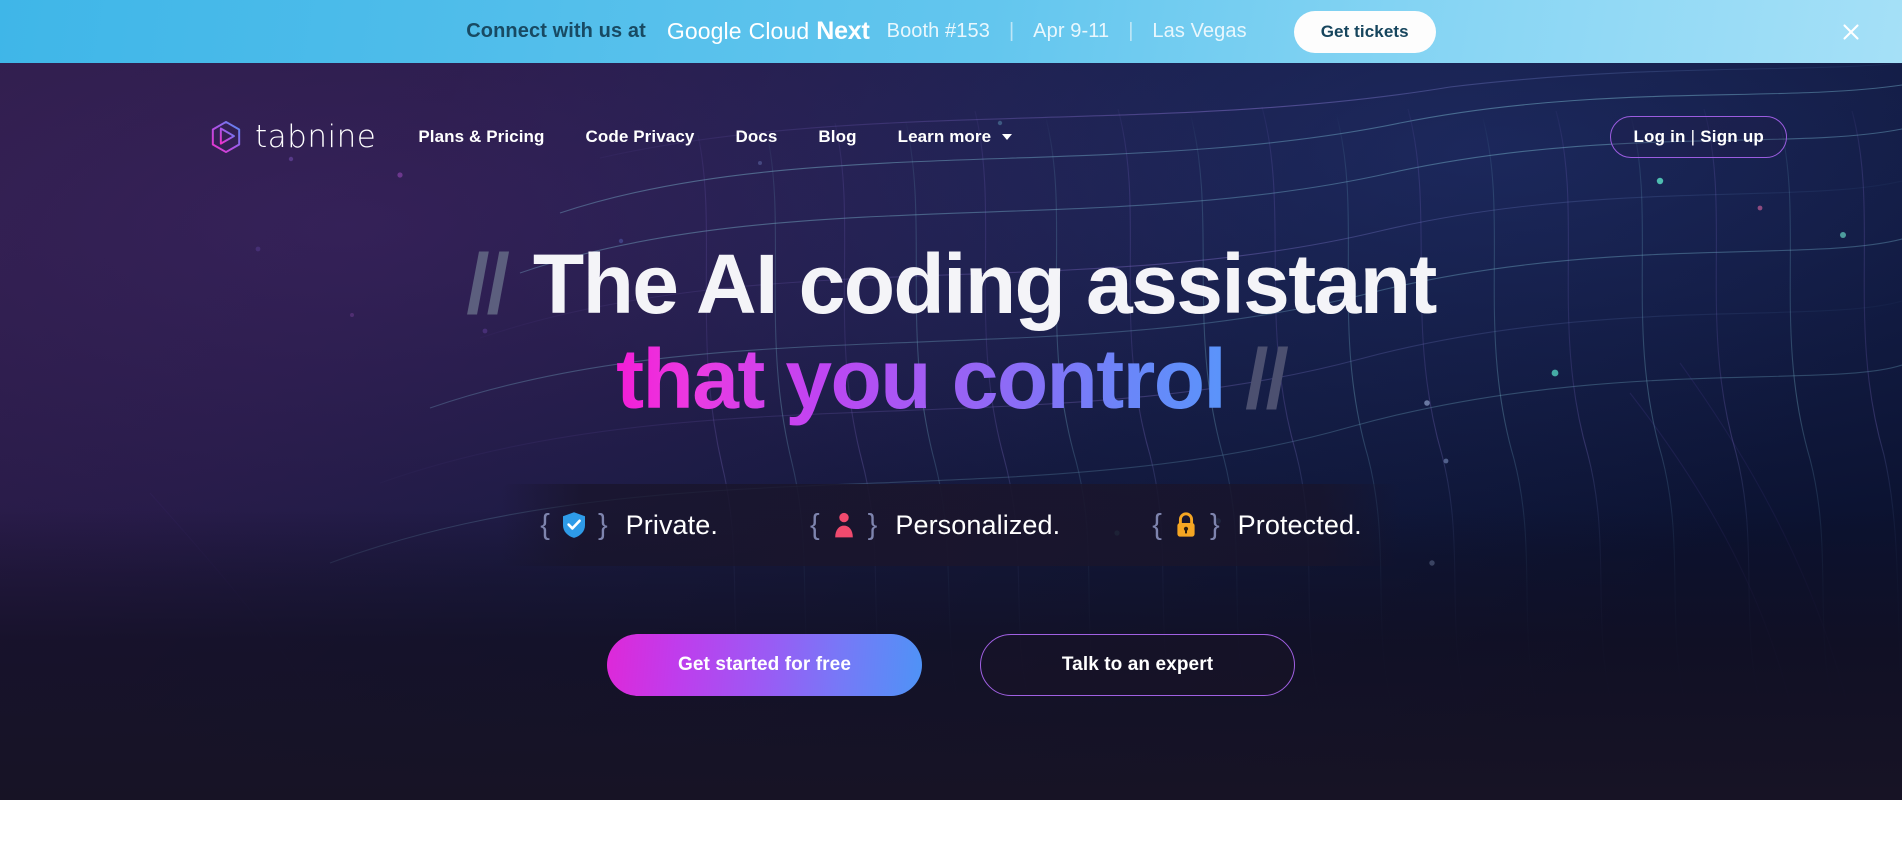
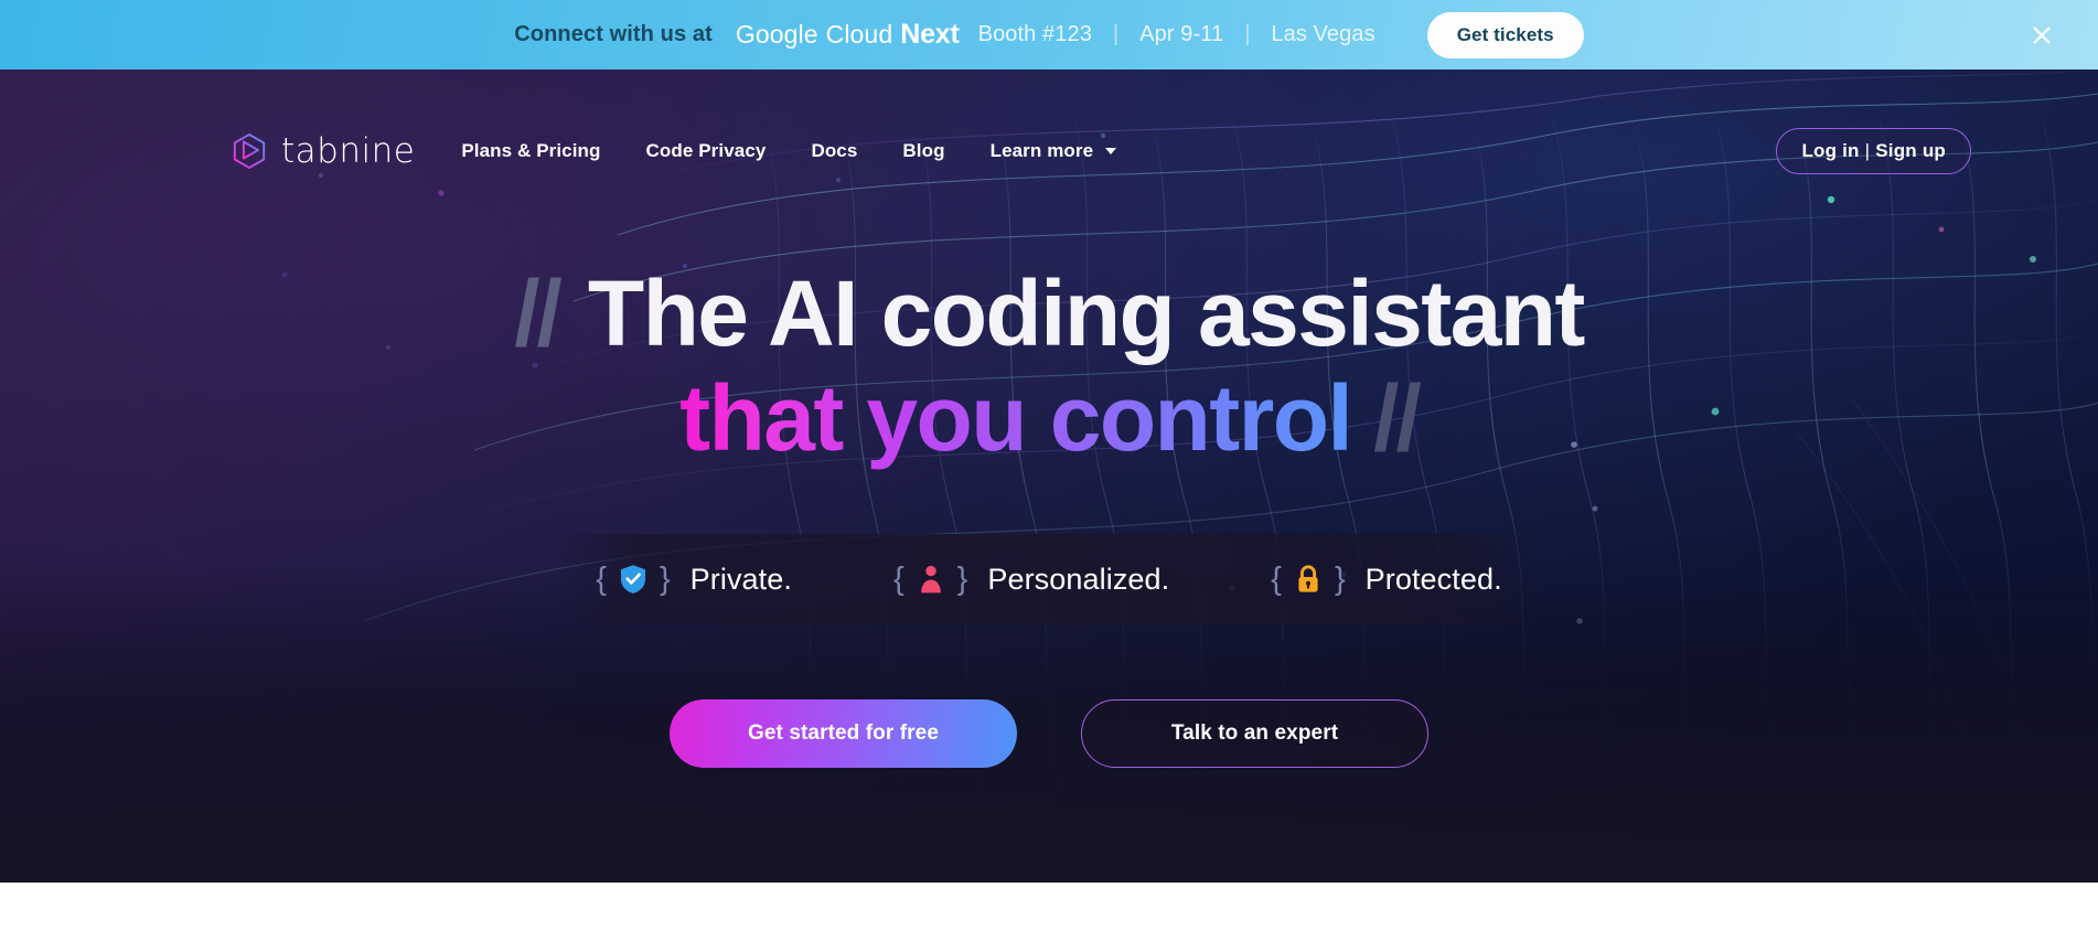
  Connect with us at
  Google
  Cloud
  Next
- Booth #153
+ Booth #123
  |
  Apr 9-11
  |
  Las Vegas
  Get tickets
  tabnine
  Plans & Pricing
  Code Privacy
  Docs
  Blog
  Learn more
  Log in | Sign up
  // The AI coding assistant
  that you control //
  {
  }
  Private.
  {
  }
  Personalized.
  {
  }
  Protected.
  Get started for free
  Talk to an expert
